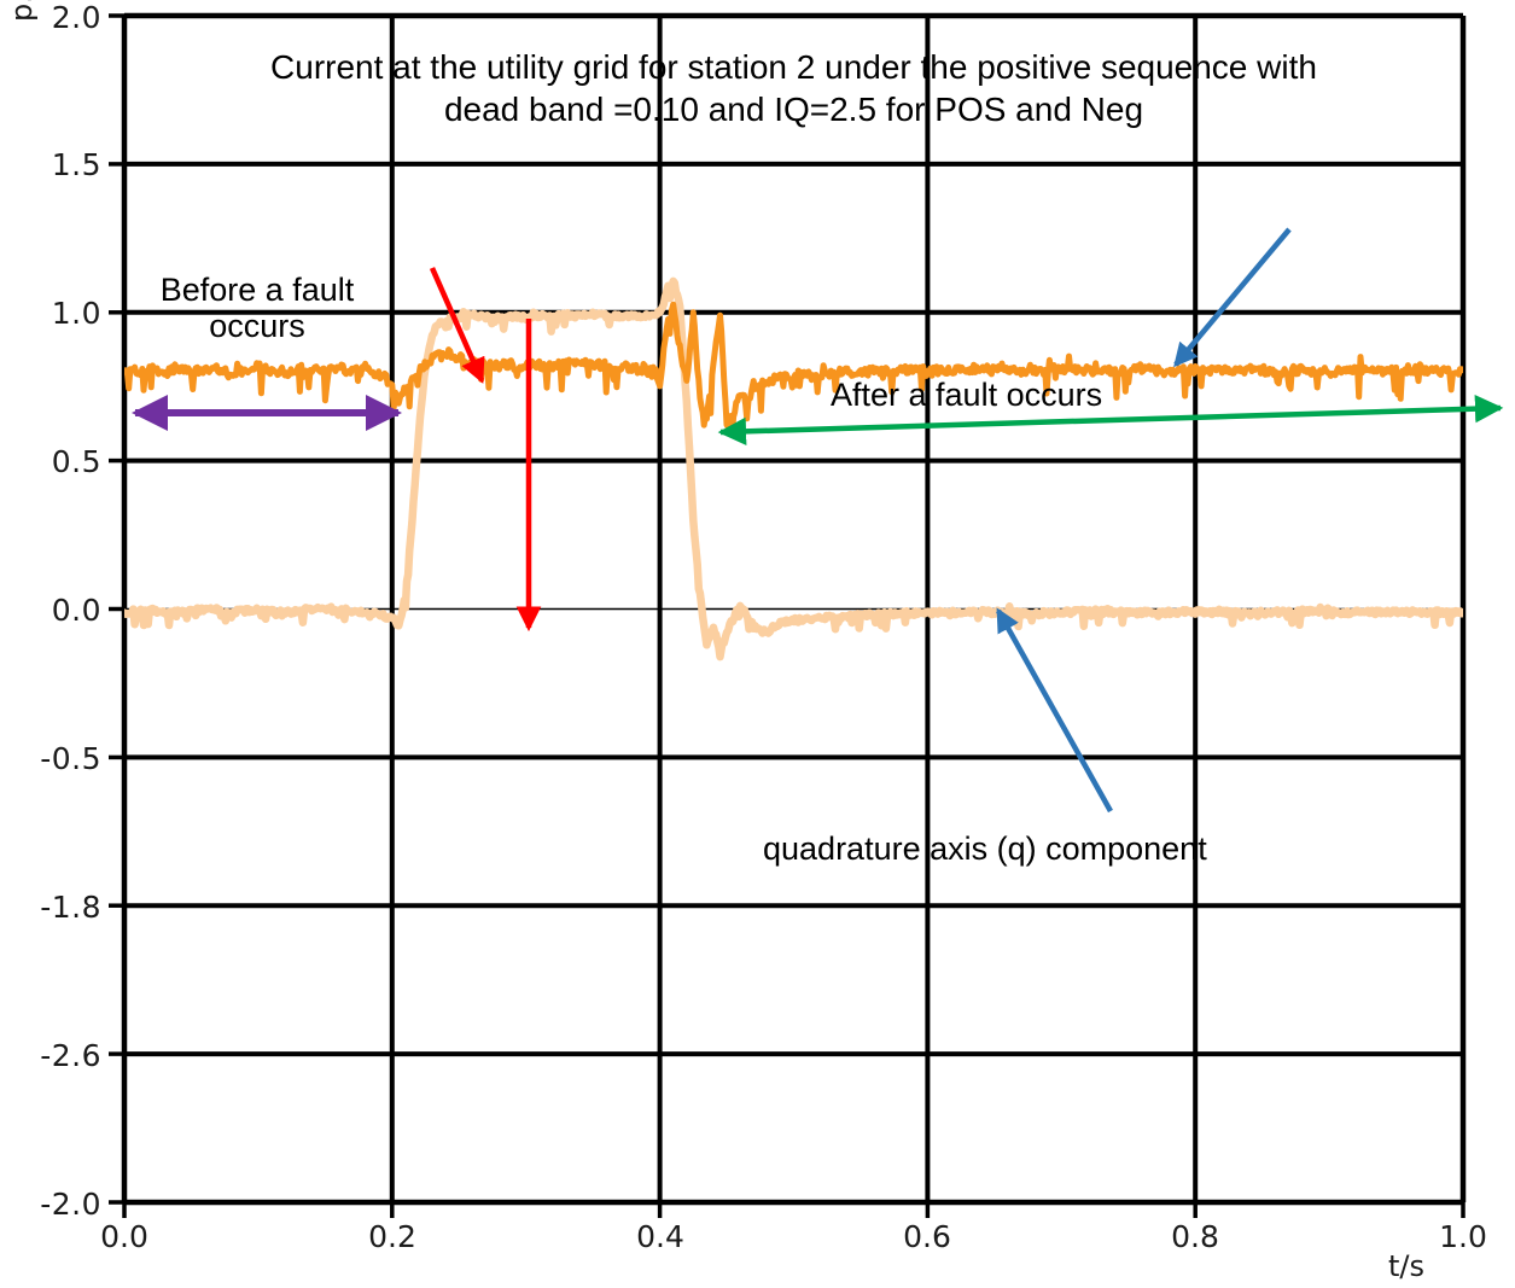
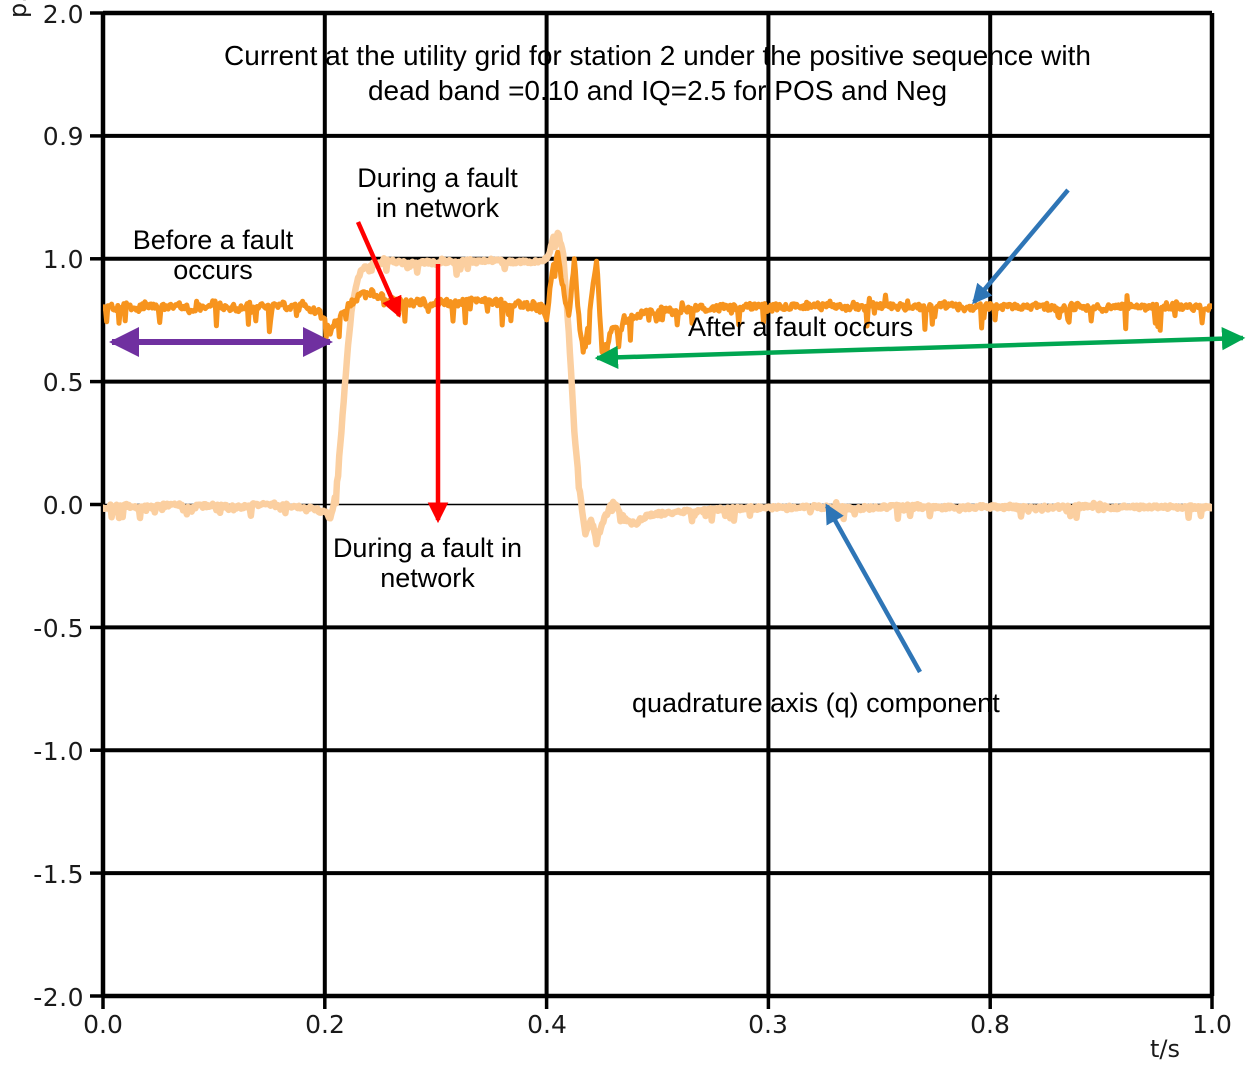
  Current at the utility grid for station 2 under the positive sequence with
  dead band =0.10 and IQ=2.5 for POS and Neg
  t/s
  2.0
- 1.5
+ 0.9
  1.0
  0.5
  0.0
  -0.5
- -1.8
+ -1.0
- -2.6
+ -1.5
  -2.0
  0.0
  0.2
  0.4
- 0.6
+ 0.3
  0.8
  1.0
  Before a fault
  occurs
+ During a fault
+ in network
+ During a fault in
+ network
  After a fault occurs
  quadrature axis (q) component
